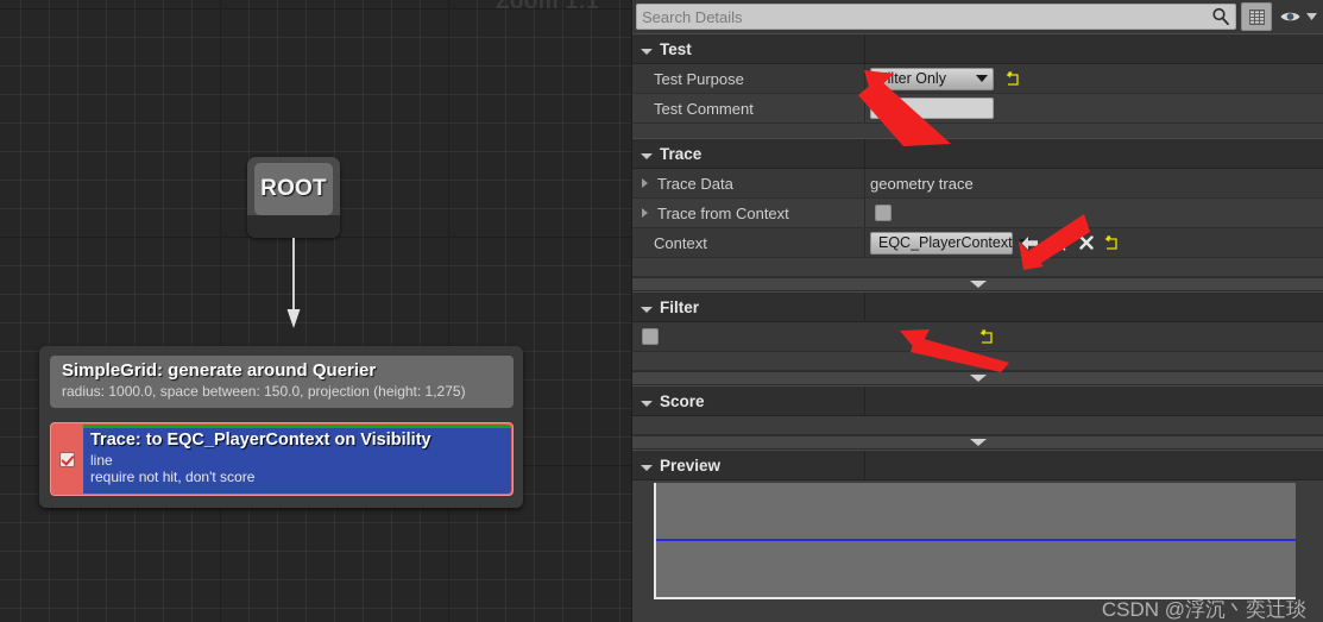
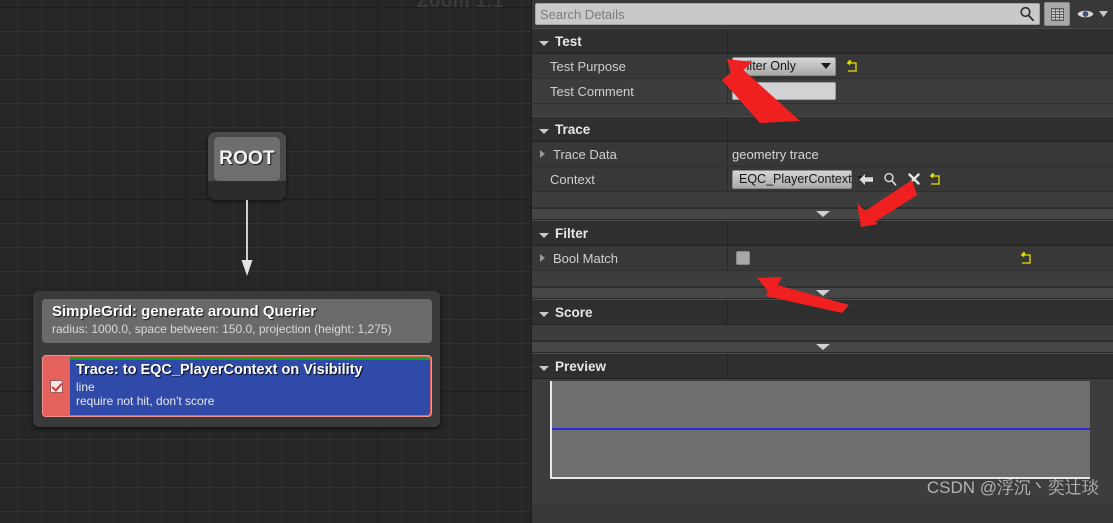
  Zoom 1:1
  ROOT
  SimpleGrid: generate around Querier
  radius: 1000.0, space between: 150.0, projection (height: 1,275)
  Trace: to EQC_PlayerContext on Visibility
  line
  require not hit, don't score
  Search Details
  Test
  Test Purpose
  ilter Only
  Test Comment
  Trace
  Trace Data
  geometry trace
- Trace from Context
  Context
  EQC_PlayerContext
  Filter
+ Bool Match
  Score
  Preview
  CSDN @浮沉丶奕辻琰
